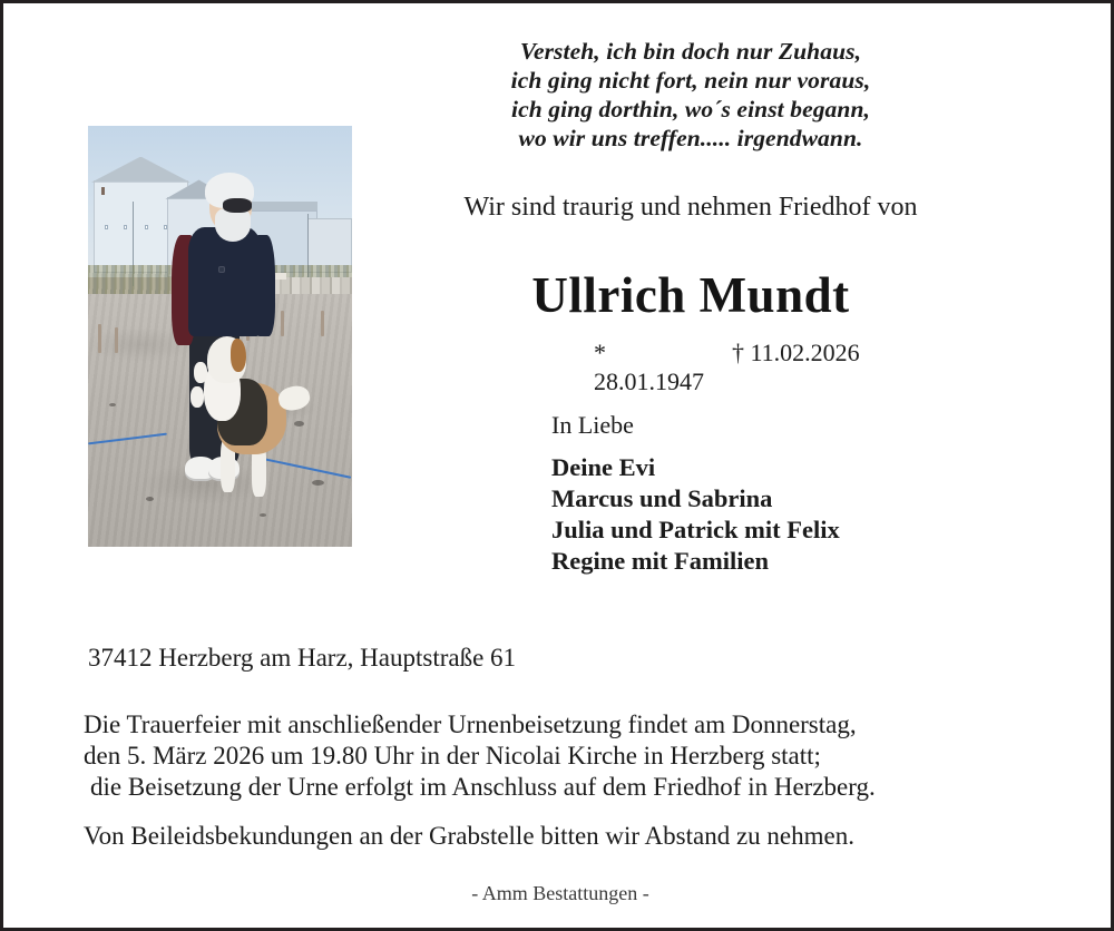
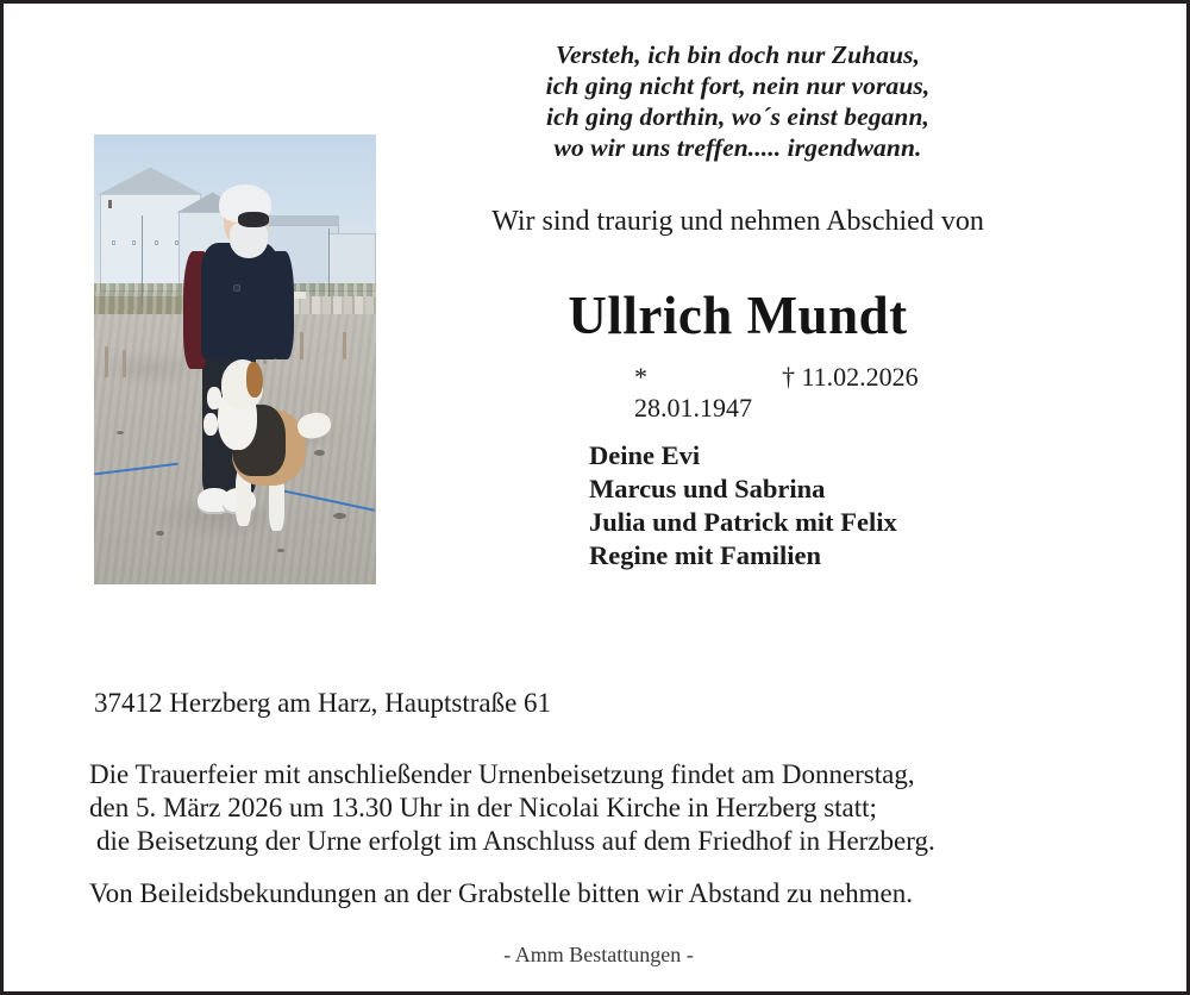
  Versteh, ich bin doch nur Zuhaus,
  ich ging nicht fort, nein nur voraus,
  ich ging dorthin, wo´s einst begann,
  wo wir uns treffen..... irgendwann.
- Wir sind traurig und nehmen Friedhof von
+ Wir sind traurig und nehmen Abschied von
  Ullrich Mundt
  * 28.01.1947
  † 11.02.2026
- In Liebe
  Deine Evi
  Marcus und Sabrina
  Julia und Patrick mit Felix
  Regine mit Familien
  37412 Herzberg am Harz, Hauptstraße 61
  Die Trauerfeier mit anschließender Urnenbeisetzung findet am Donnerstag,
- den 5. März 2026 um 19.80 Uhr in der Nicolai Kirche in Herzberg statt;
+ den 5. März 2026 um 13.30 Uhr in der Nicolai Kirche in Herzberg statt;
  die Beisetzung der Urne erfolgt im Anschluss auf dem Friedhof in Herzberg.
  Von Beileidsbekundungen an der Grabstelle bitten wir Abstand zu nehmen.
  - Amm Bestattungen -
